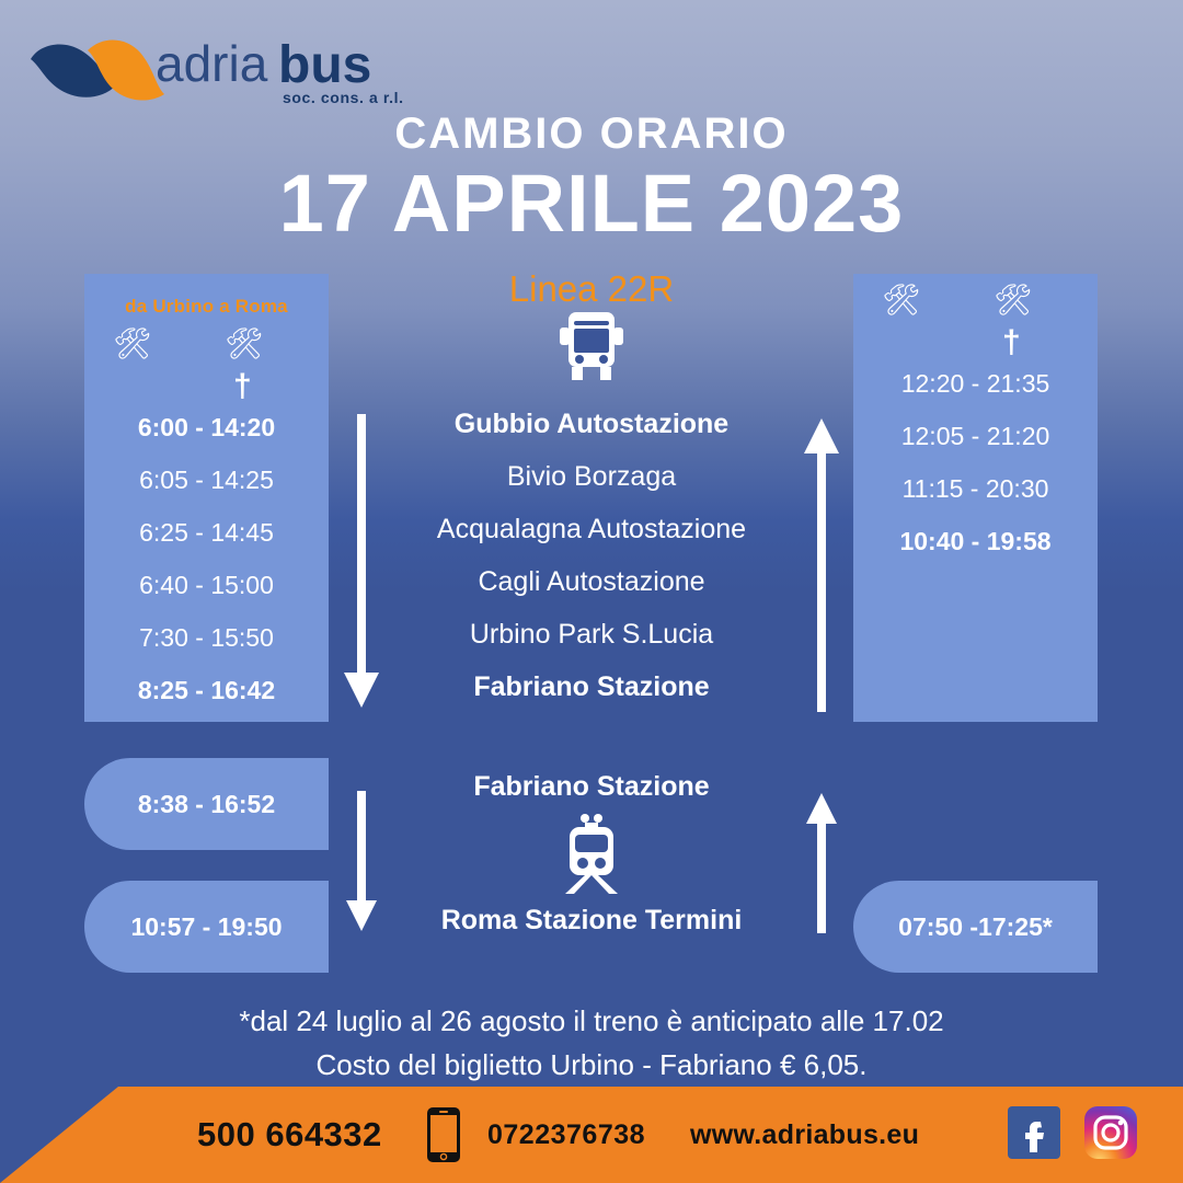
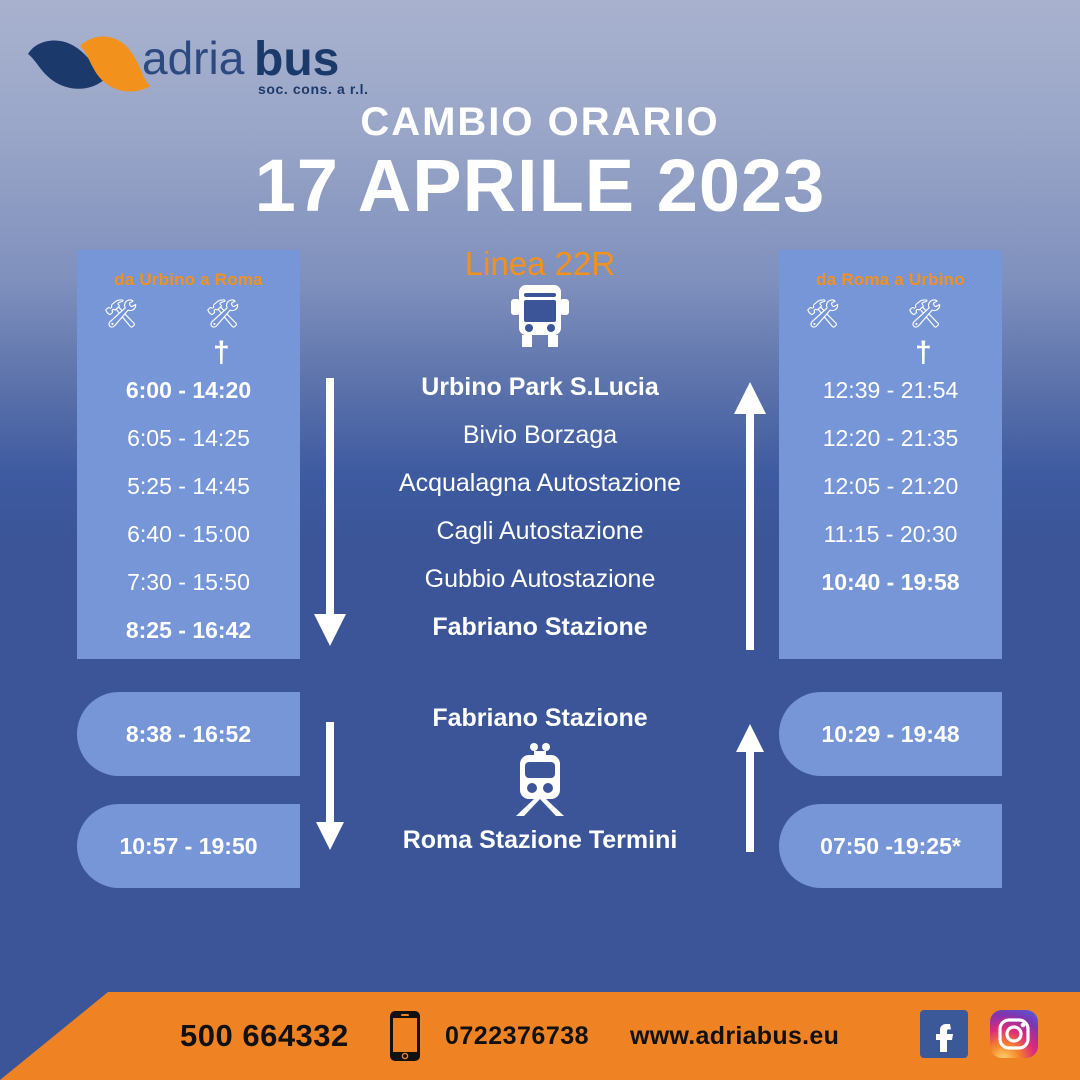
  adria
  bus
  soc. cons. a r.l.
  CAMBIO ORARIO
  17 APRILE 2023
  Linea 22R
  da Urbino a Roma
  🛠
  🛠
  †
  6:00 - 14:20
  6:05 - 14:25
- 6:25 - 14:45
+ 5:25 - 14:45
  6:40 - 15:00
  7:30 - 15:50
  8:25 - 16:42
+ da Roma a Urbino
  🛠
  🛠
  †
+ 12:39 - 21:54
  12:20 - 21:35
  12:05 - 21:20
  11:15 - 20:30
  10:40 - 19:58
- Gubbio Autostazione
+ Urbino Park S.Lucia
  Bivio Borzaga
  Acqualagna Autostazione
  Cagli Autostazione
- Urbino Park S.Lucia
+ Gubbio Autostazione
  Fabriano Stazione
  8:38 - 16:52
  10:57 - 19:50
+ 10:29 - 19:48
- 07:50 -17:25*
+ 07:50 -19:25*
  Fabriano Stazione
  Roma Stazione Termini
- *dal 24 luglio al 26 agosto il treno è anticipato alle 17.02
- Costo del biglietto Urbino - Fabriano € 6,05.
  500 664332
  0722376738
  www.adriabus.eu
